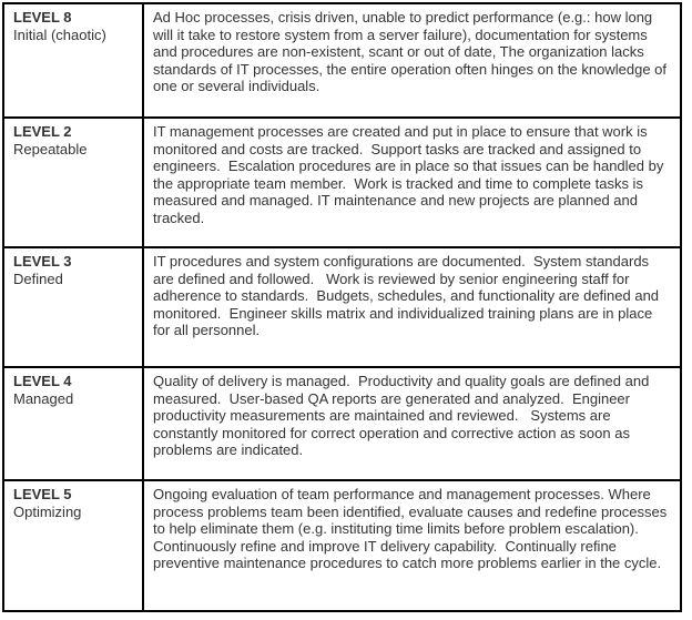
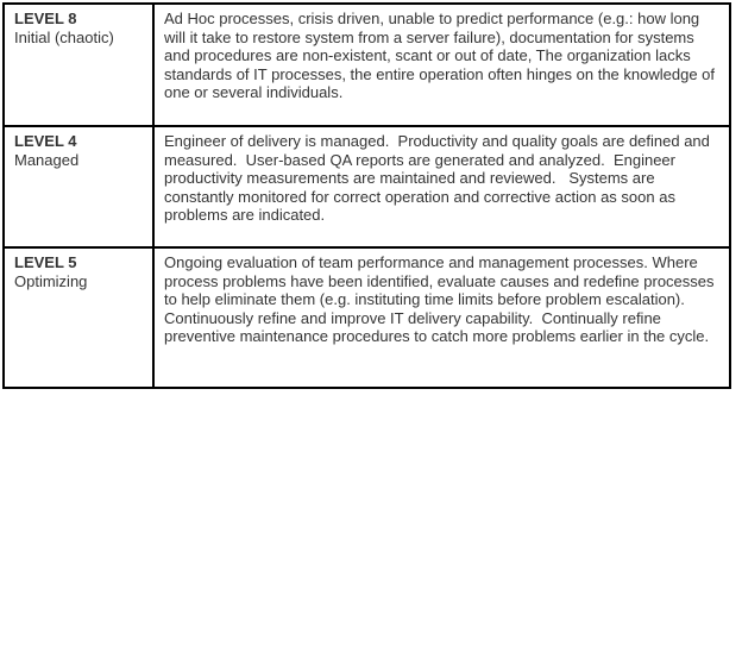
  LEVEL 8 Initial (chaotic)	Ad Hoc processes, crisis driven, unable to predict performance (e.g.: how long will it take to restore system from a server failure), documentation for systems and procedures are non-existent, scant or out of date, The organization lacks standards of IT processes, the entire operation often hinges on the knowledge of one or several individuals.
- LEVEL 2 Repeatable	IT management processes are created and put in place to ensure that work is monitored and costs are tracked. Support tasks are tracked and assigned to engineers. Escalation procedures are in place so that issues can be handled by the appropriate team member. Work is tracked and time to complete tasks is measured and managed. IT maintenance and new projects are planned and tracked.
- LEVEL 3 Defined	IT procedures and system configurations are documented. System standards are defined and followed. Work is reviewed by senior engineering staff for adherence to standards. Budgets, schedules, and functionality are defined and monitored. Engineer skills matrix and individualized training plans are in place for all personnel.
- LEVEL 4 Managed	Quality of delivery is managed. Productivity and quality goals are defined and measured. User-based QA reports are generated and analyzed. Engineer productivity measurements are maintained and reviewed. Systems are constantly monitored for correct operation and corrective action as soon as problems are indicated.
+ LEVEL 4 Managed	Engineer of delivery is managed. Productivity and quality goals are defined and measured. User-based QA reports are generated and analyzed. Engineer productivity measurements are maintained and reviewed. Systems are constantly monitored for correct operation and corrective action as soon as problems are indicated.
- LEVEL 5 Optimizing	Ongoing evaluation of team performance and management processes. Where process problems team been identified, evaluate causes and redefine processes to help eliminate them (e.g. instituting time limits before problem escalation). Continuously refine and improve IT delivery capability. Continually refine preventive maintenance procedures to catch more problems earlier in the cycle.
+ LEVEL 5 Optimizing	Ongoing evaluation of team performance and management processes. Where process problems have been identified, evaluate causes and redefine processes to help eliminate them (e.g. instituting time limits before problem escalation). Continuously refine and improve IT delivery capability. Continually refine preventive maintenance procedures to catch more problems earlier in the cycle.
